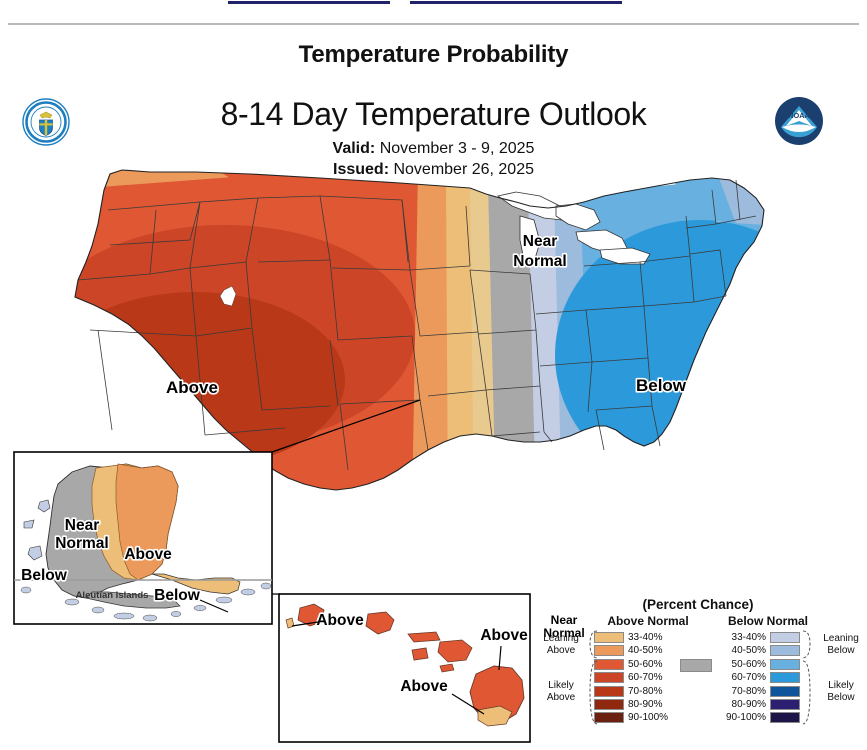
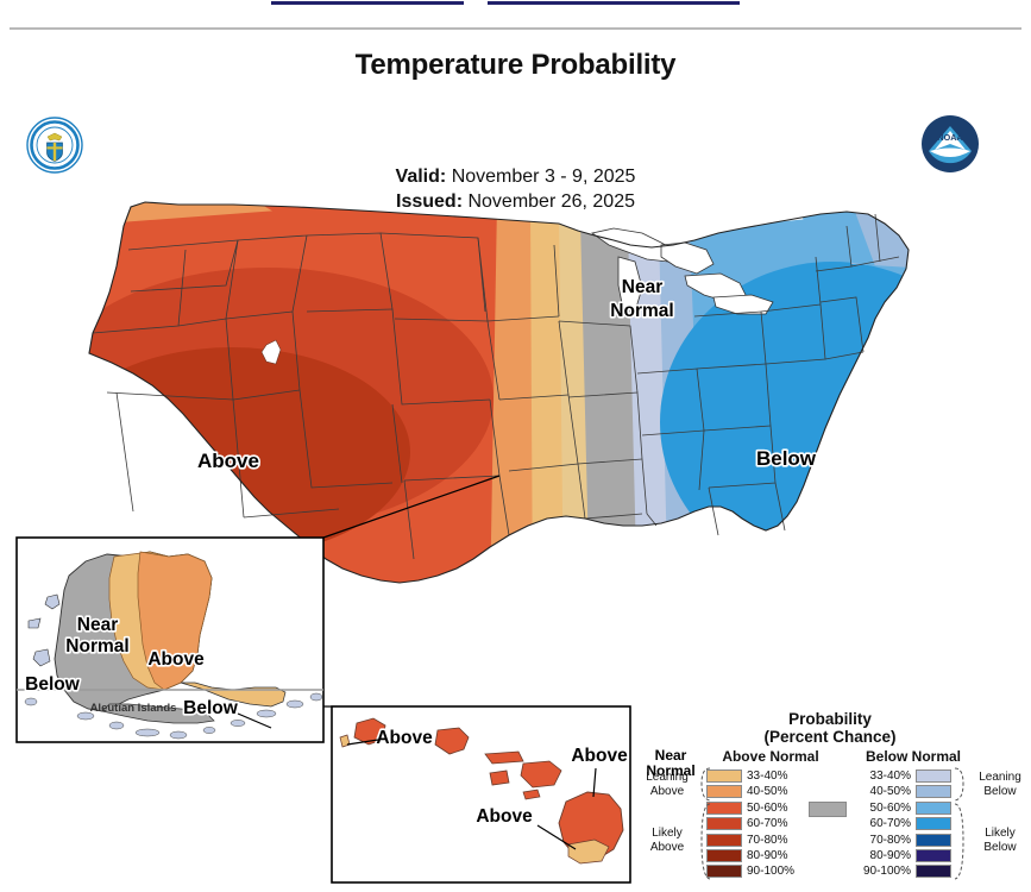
  Temperature Probability
- 8-14 Day Temperature Outlook
  Valid: November 3 - 9, 2025
  Issued: November 26, 2025
  NOAA
  Above
  Near
  Normal
  Below
  Near
  Normal
  Below
  Above
  Aleutian Islands
  Below
  Above
  Above
  Above
+ Probability
  (Percent Chance)
  Above Normal
  Below Normal
  Near
  Normal
  33-40%
  40-50%
  50-60%
  60-70%
  70-80%
  80-90%
  90-100%
  33-40%
  40-50%
  50-60%
  60-70%
  70-80%
  80-90%
  90-100%
  Leaning
  Above
  Likely
  Above
  Leaning
  Below
  Likely
  Below
